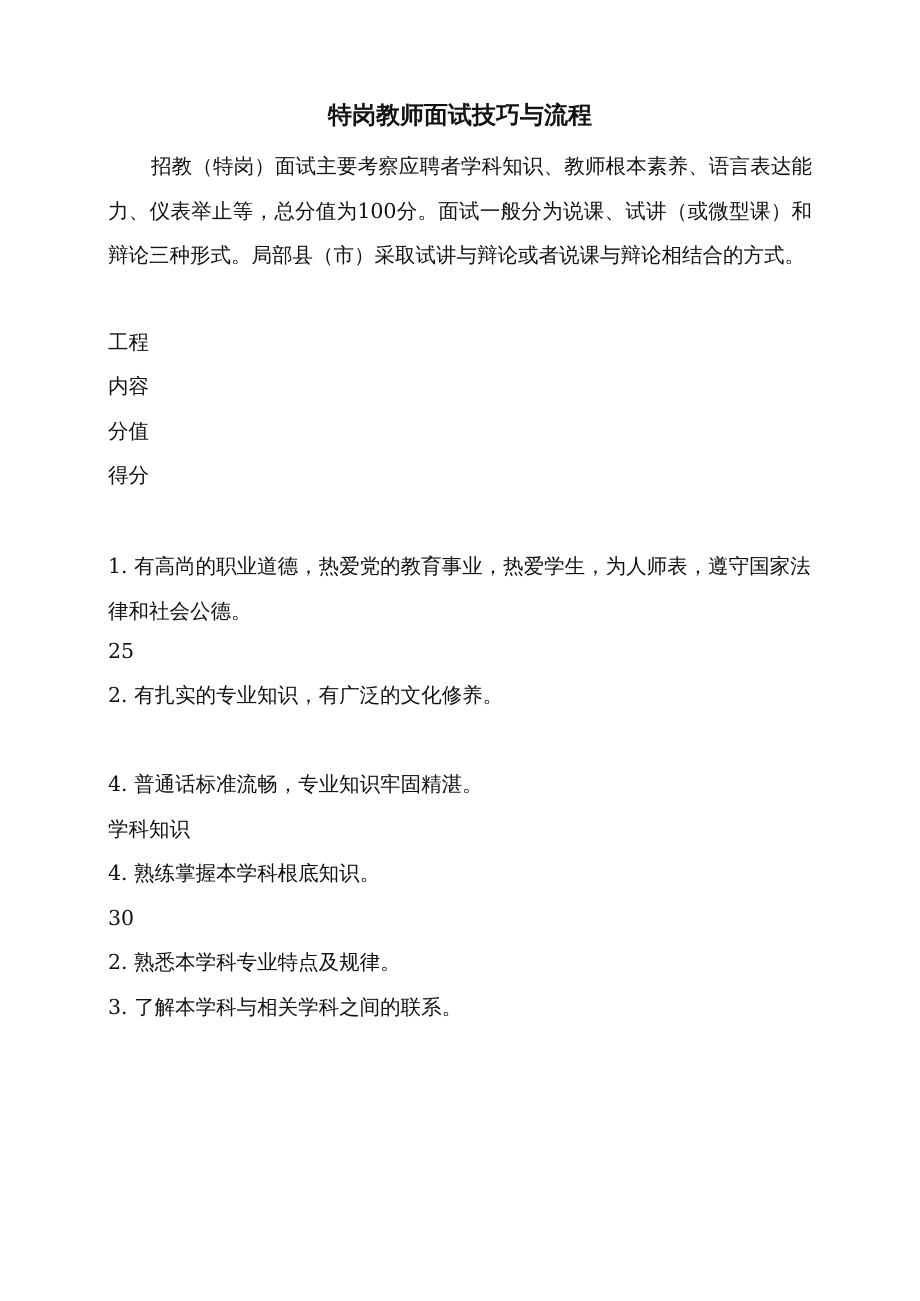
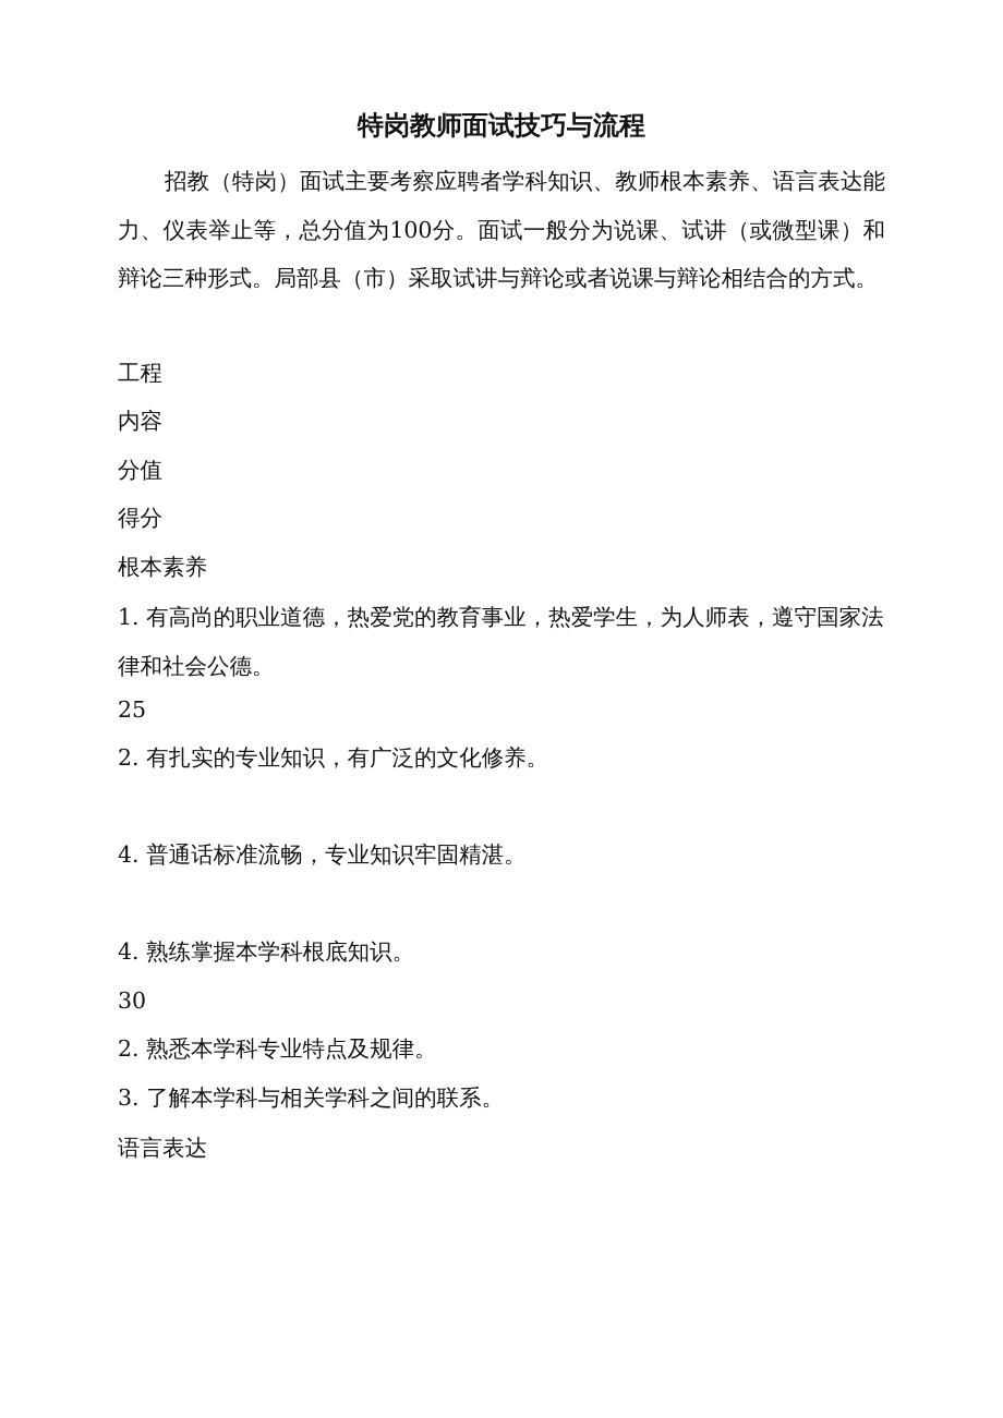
  特岗教师面试技巧与流程
  招教（特岗）面试主要考察应聘者学科知识、教师根本素养、语言表达能力、仪表举止等，总分值为100分。面试一般分为说课、试讲（或微型课）和辩论三种形式。局部县（市）采取试讲与辩论或者说课与辩论相结合的方式。
  工程
  内容
  分值
  得分
+ 根本素养
  1. 有高尚的职业道德，热爱党的教育事业，热爱学生，为人师表，遵守国家法律和社会公德。
  25
  2. 有扎实的专业知识，有广泛的文化修养。
  4. 普通话标准流畅，专业知识牢固精湛。
- 学科知识
  4. 熟练掌握本学科根底知识。
  30
  2. 熟悉本学科专业特点及规律。
  3. 了解本学科与相关学科之间的联系。
+ 语言表达
